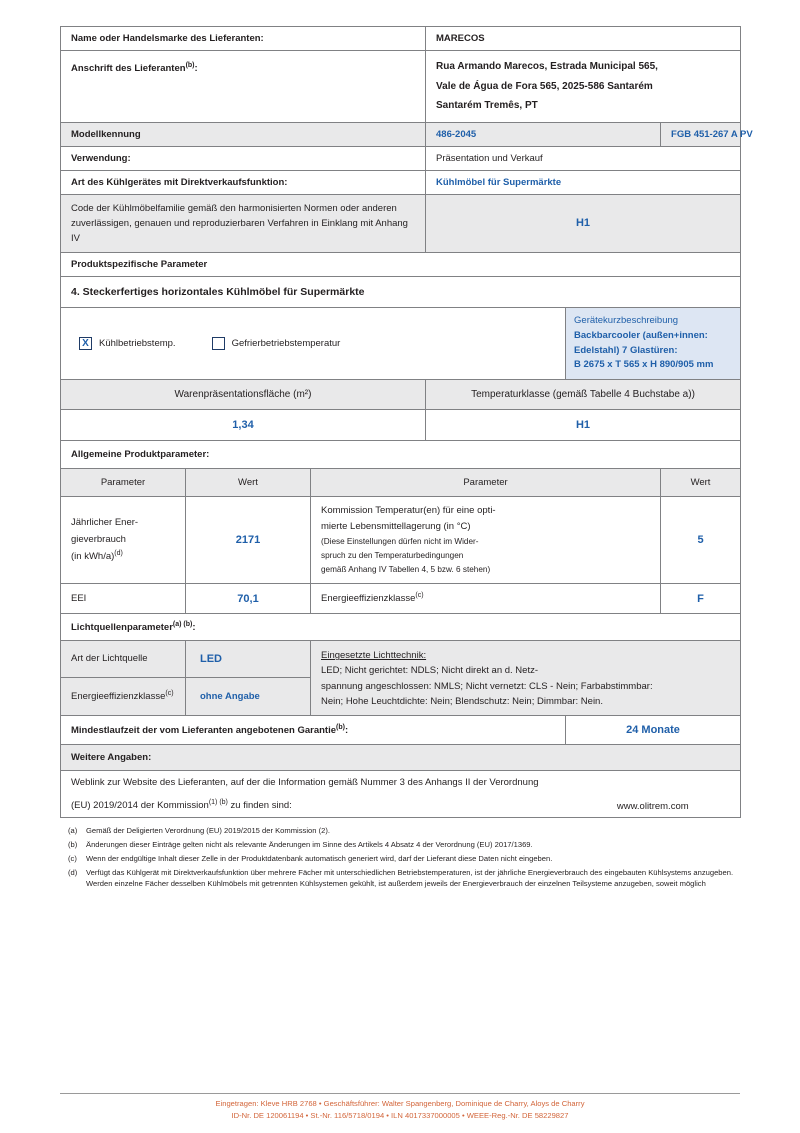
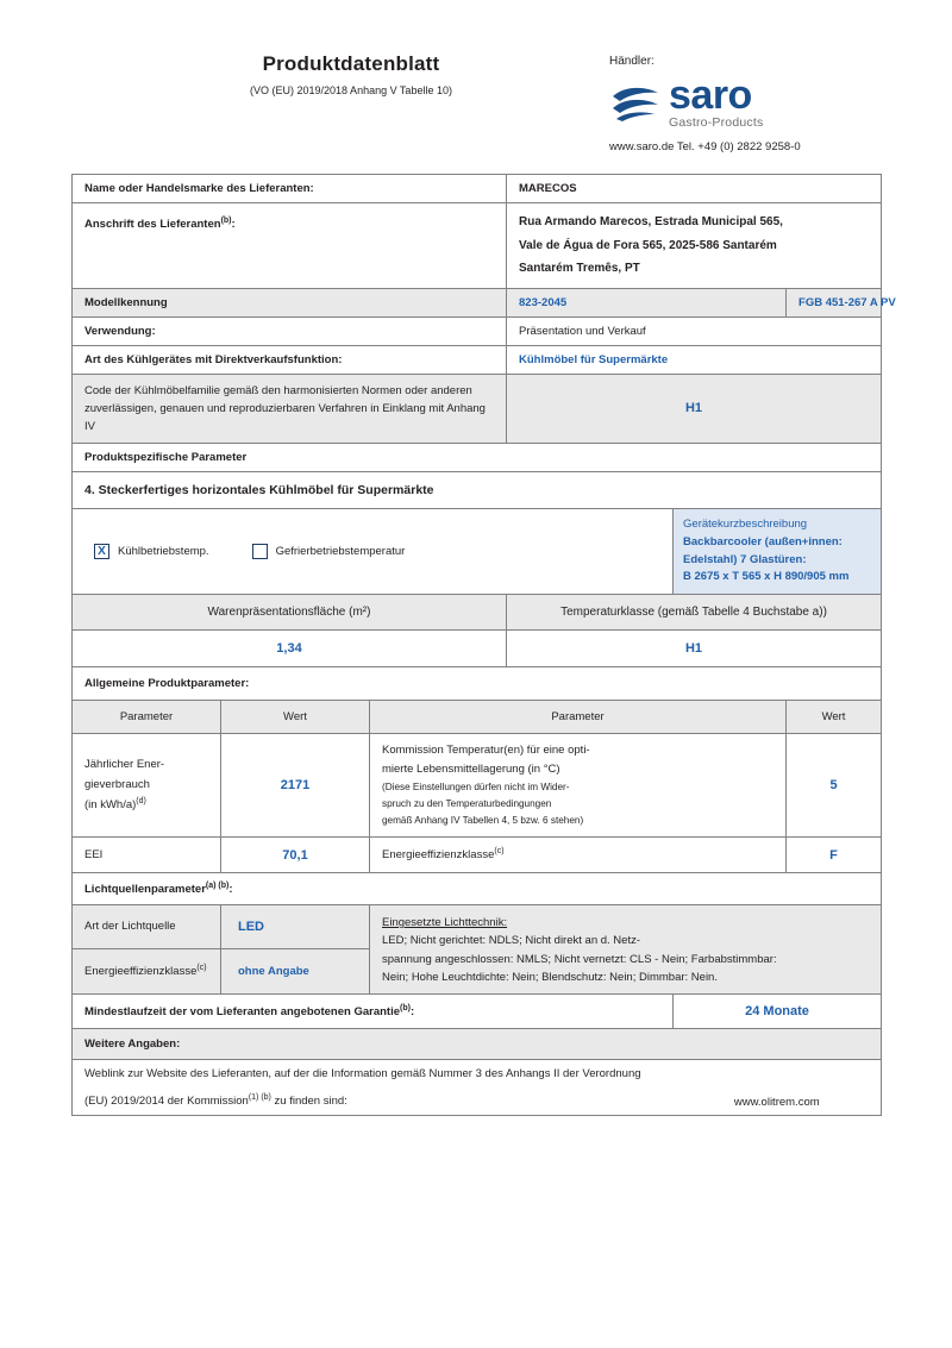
+ Produktdatenblatt
+ (VO (EU) 2019/2018 Anhang V Tabelle 10)
+ Händler:
+ saro
+ Gastro-Products
+ www.saro.de Tel. +49 (0) 2822 9258-0
  Name oder Handelsmarke des Lieferanten:	MARECOS
  Anschrift des Lieferanten :	Rua Armando Marecos, Estrada Municipal 565, Vale de Água de Fora 565, 2025-586 Santarém Santarém Tremês, PT
- Modellkennung	486-2045	FGB 451-267 A PV
+ Modellkennung	823-2045	FGB 451-267 A PV
  Verwendung:	Präsentation und Verkauf
  Art des Kühlgerätes mit Direktverkaufsfunktion:	Kühlmöbel für Supermärkte
  Code der Kühlmöbelfamilie gemäß den harmonisierten Normen oder anderen zuverlässigen, genauen und reproduzierbaren Verfahren in Einklang mit Anhang IV	H1
  Produktspezifische Parameter
  4. Steckerfertiges horizontales Kühlmöbel für Supermärkte
  X Kühlbetriebstemp. Gefrierbetriebstemperatur	Gerätekurzbeschreibung Backbarcooler (außen+innen: Edelstahl) 7 Glastüren: B 2675 x T 565 x H 890/905 mm
  Warenpräsentationsfläche (m²)	Temperaturklasse (gemäß Tabelle 4 Buchstabe a))
  1,34	H1
  Allgemeine Produktparameter:
  Parameter	Wert	Parameter	Wert
  Jährlicher Ener- gieverbrauch (in kWh/a)	2171	Kommission Temperatur(en) für eine opti- mierte Lebensmittellagerung (in °C) (Diese Einstellungen dürfen nicht im Wider- spruch zu den Temperaturbedingungen gemäß Anhang IV Tabellen 4, 5 bzw. 6 stehen)	5
  EEI	70,1	Energieeffizienzklasse	F
  Lichtquellenparameter :
  Art der Lichtquelle	LED	Eingesetzte Lichttechnik: LED; Nicht gerichtet: NDLS; Nicht direkt an d. Netz- spannung angeschlossen: NMLS; Nicht vernetzt: CLS - Nein; Farbabstimmbar: Nein; Hohe Leuchtdichte: Nein; Blendschutz: Nein; Dimmbar: Nein.
  Energieeffizienzklasse	ohne Angabe
  Mindestlaufzeit der vom Lieferanten angebotenen Garantie :	24 Monate
  Weitere Angaben:
  Weblink zur Website des Lieferanten, auf der die Information gemäß Nummer 3 des Anhangs II der Verordnung (EU) 2019/2014 der Kommission zu finden sind:	www.olitrem.com
- (a)
- Gemäß der Deligierten Verordnung (EU) 2019/2015 der Kommission (2).
- (b)
- Änderungen dieser Einträge gelten nicht als relevante Änderungen im Sinne des Artikels 4 Absatz 4 der Verordnung (EU) 2017/1369.
- (c)
- Wenn der endgültige Inhalt dieser Zelle in der Produktdatenbank automatisch generiert wird, darf der Lieferant diese Daten nicht eingeben.
- (d)
- Verfügt das Kühlgerät mit Direktverkaufsfunktion über mehrere Fächer mit unterschiedlichen Betriebstemperaturen, ist der jährliche Energieverbrauch des eingebauten Kühlsystems anzugeben. Werden einzelne Fächer desselben Kühlmöbels mit getrennten Kühlsystemen gekühlt, ist außerdem jeweils der Energieverbrauch der einzelnen Teilsysteme anzugeben, soweit möglich
- Eingetragen: Kleve HRB 2768 • Geschäftsführer: Walter Spangenberg, Dominique de Charry, Aloys de Charry
- ID-Nr. DE 120061194 • St.-Nr. 116/5718/0194 • ILN 4017337000005 • WEEE-Reg.-Nr. DE 58229827
